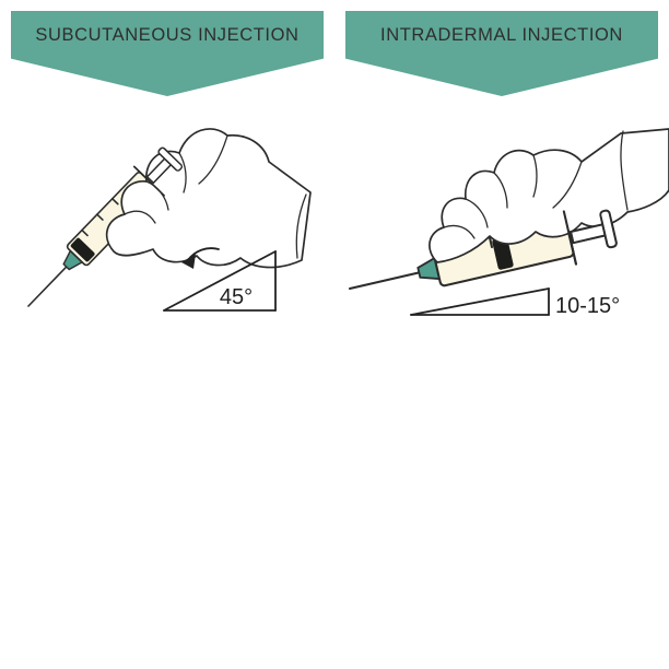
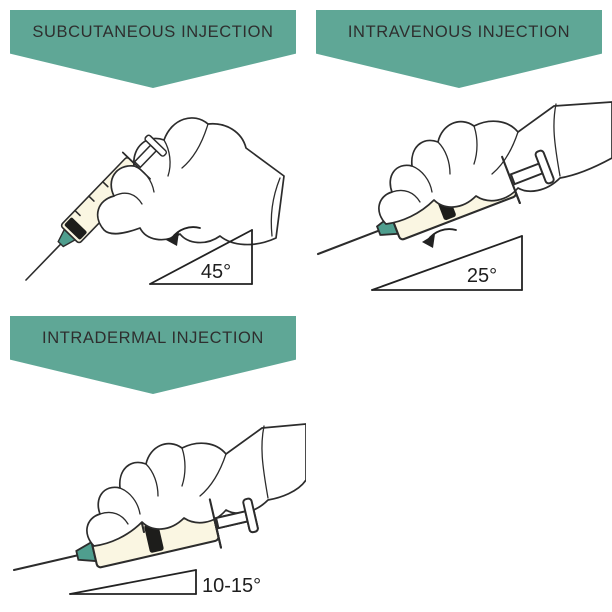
  SUBCUTANEOUS INJECTION
  45°
+ INTRAVENOUS INJECTION
+ 25°
  INTRADERMAL INJECTION
  10-15°
